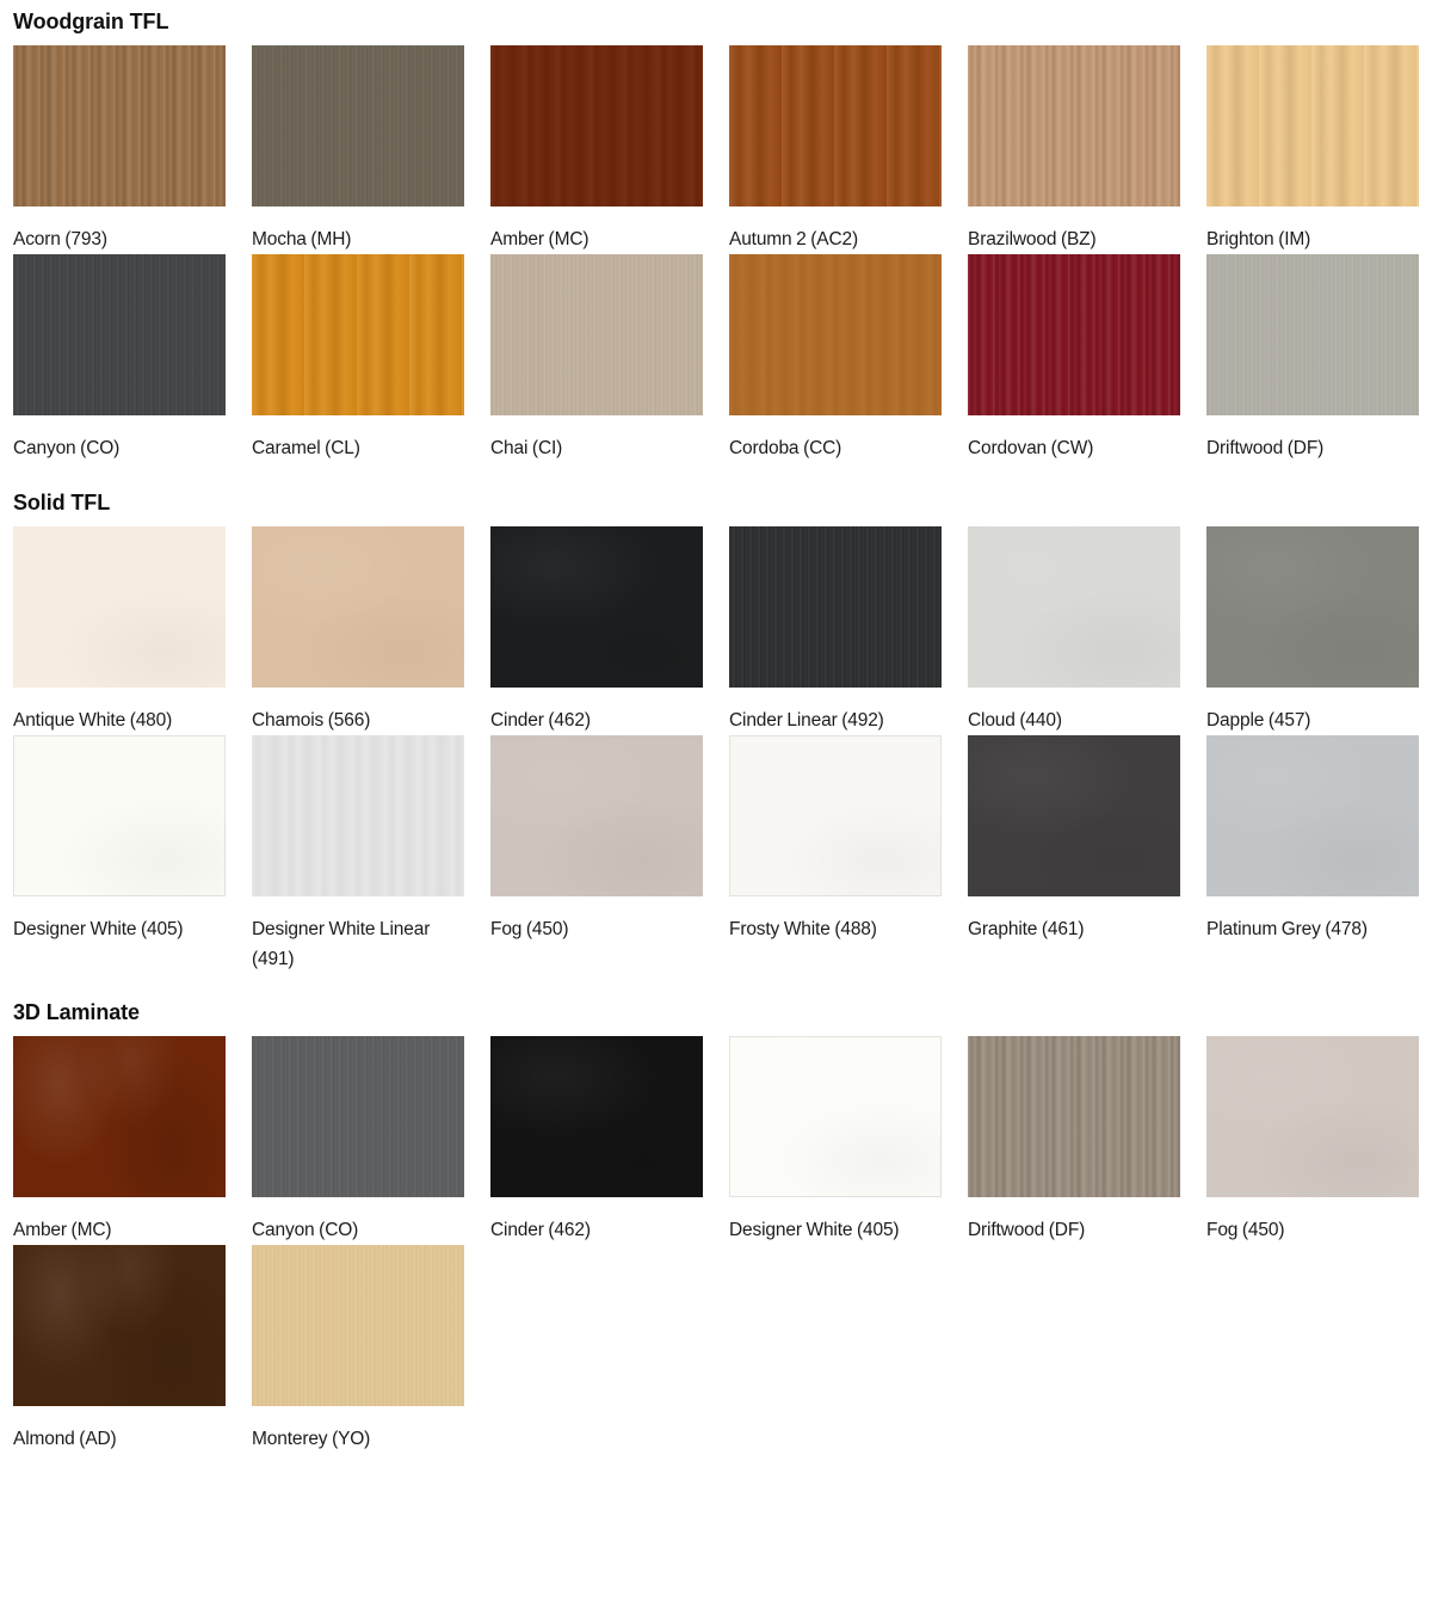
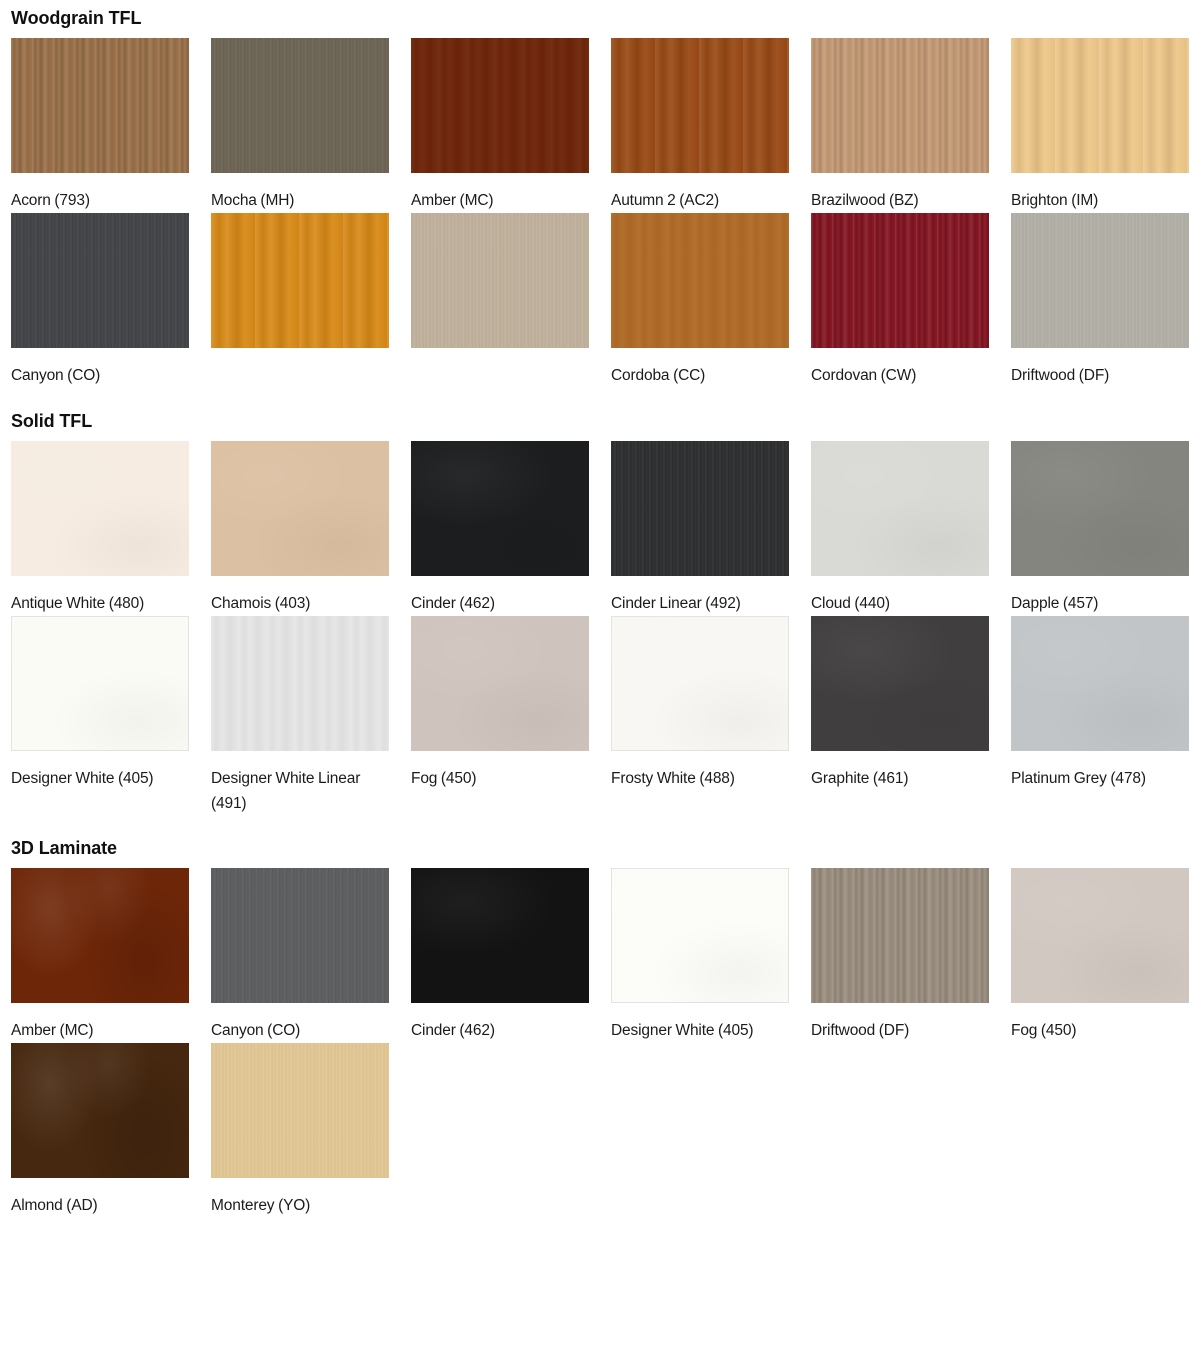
  Woodgrain TFL
  Acorn (793)
  Mocha (MH)
  Amber (MC)
  Autumn 2 (AC2)
  Brazilwood (BZ)
  Brighton (IM)
  Canyon (CO)
- Caramel (CL)
- Chai (CI)
  Cordoba (CC)
  Cordovan (CW)
  Driftwood (DF)
  Solid TFL
  Antique White (480)
- Chamois (566)
+ Chamois (403)
  Cinder (462)
  Cinder Linear (492)
  Cloud (440)
  Dapple (457)
  Designer White (405)
  Designer White Linear (491)
  Fog (450)
  Frosty White (488)
  Graphite (461)
  Platinum Grey (478)
  3D Laminate
  Amber (MC)
  Canyon (CO)
  Cinder (462)
  Designer White (405)
  Driftwood (DF)
  Fog (450)
  Almond (AD)
  Monterey (YO)
